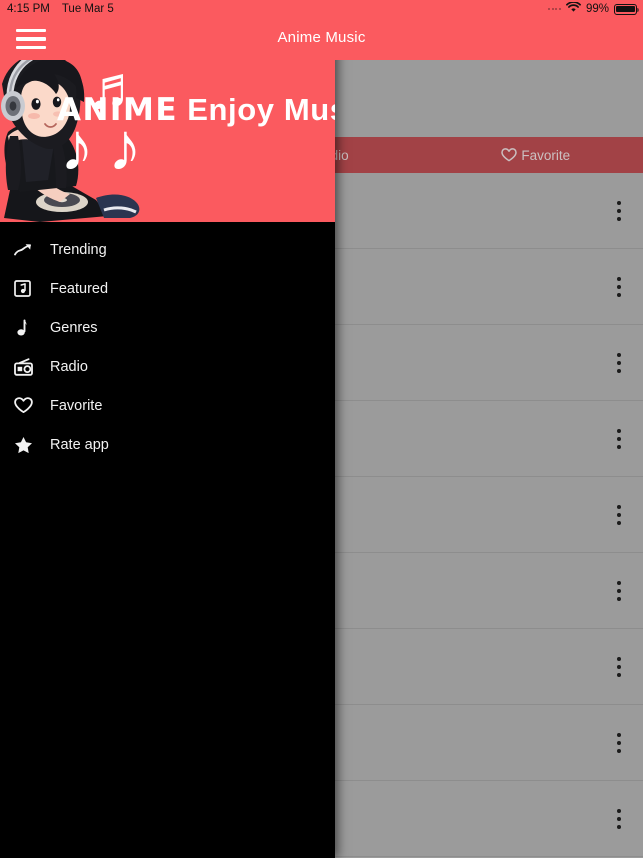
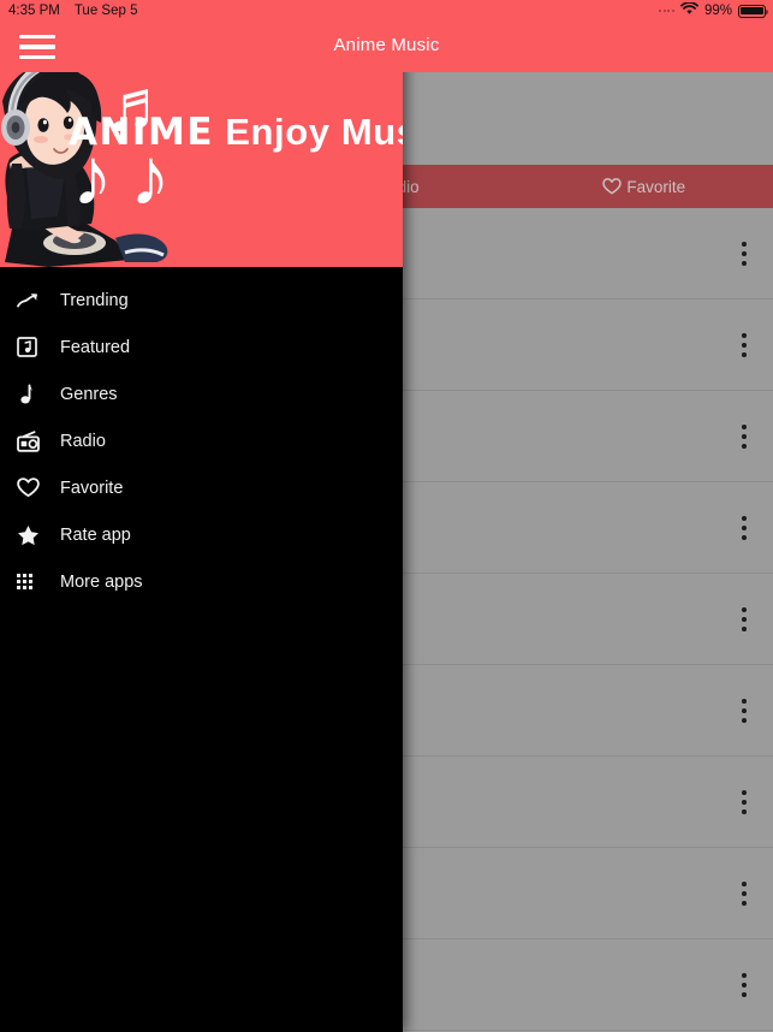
- 4:15 PM
+ 4:35 PM
- Tue Mar 5
+ Tue Sep 5
  99%
  Anime Music
  Favorite
  ♬
  ♪
  ♪
  ANIME Enjoy Mu
  Trending
  Featured
  Genres
  Radio
  Favorite
  Rate app
+ More apps
